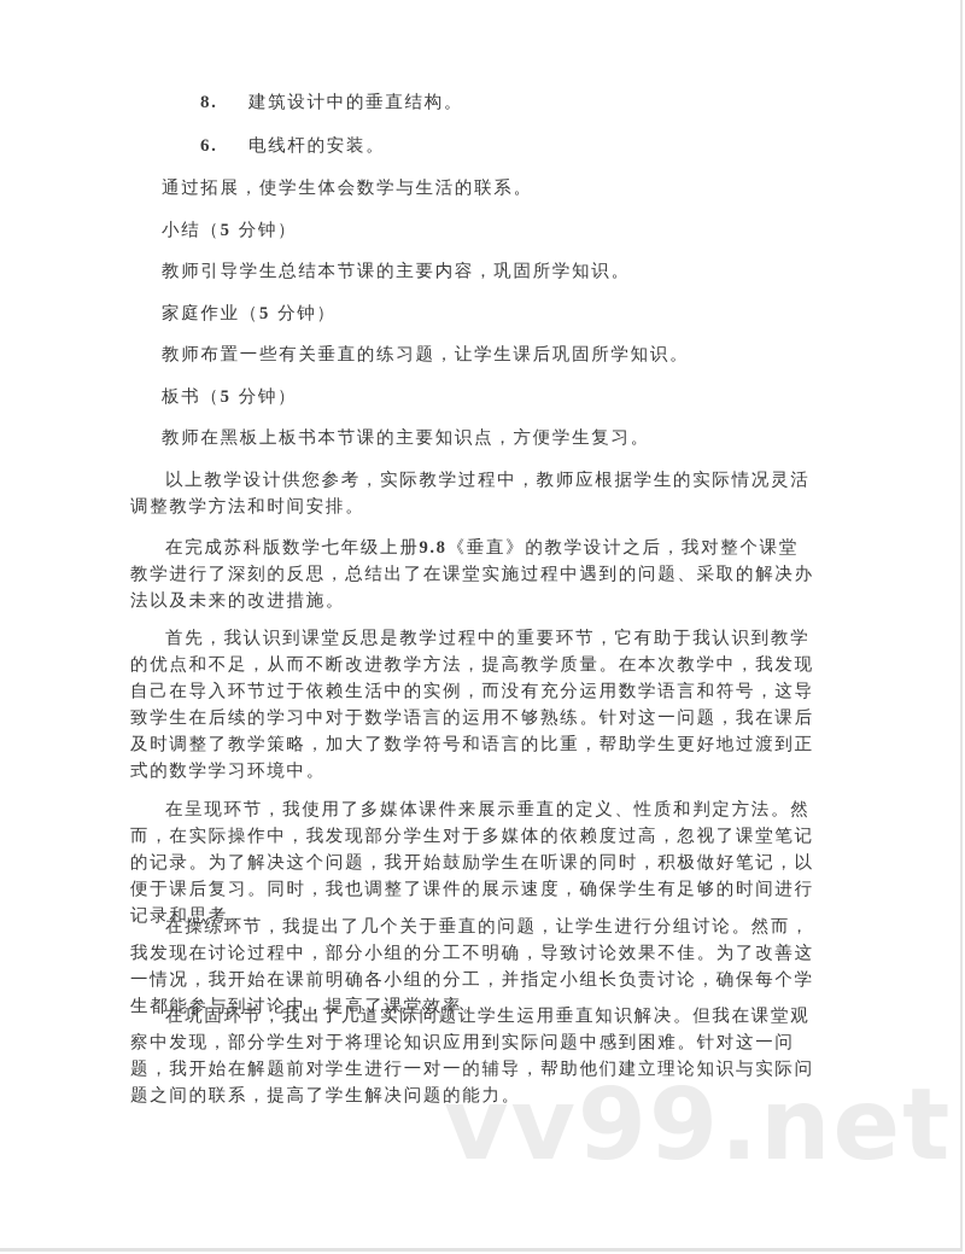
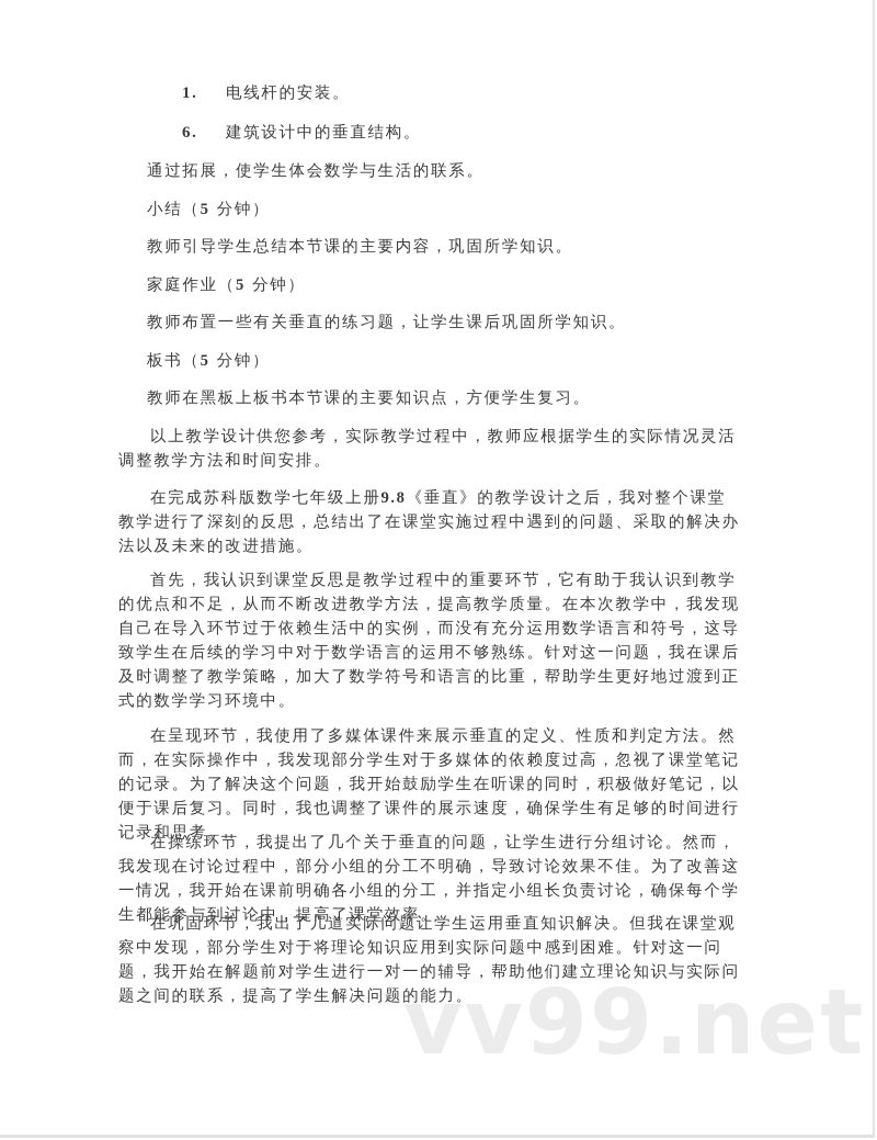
- 8.
+ 1.
- 建筑设计中的垂直结构。
+ 电线杆的安装。
  6.
- 电线杆的安装。
+ 建筑设计中的垂直结构。
  通过拓展，使学生体会数学与生活的联系。
  小结（5 分钟）
  教师引导学生总结本节课的主要内容，巩固所学知识。
  家庭作业（5 分钟）
  教师布置一些有关垂直的练习题，让学生课后巩固所学知识。
  板书（5 分钟）
  教师在黑板上板书本节课的主要知识点，方便学生复习。
  以上教学设计供您参考，实际教学过程中，教师应根据学生的实际情况灵活调整教学方法和时间安排。
  在完成苏科版数学七年级上册9.8《垂直》的教学设计之后，我对整个课堂教学进行了深刻的反思，总结出了在课堂实施过程中遇到的问题、采取的解决办法以及未来的改进措施。
  首先，我认识到课堂反思是教学过程中的重要环节，它有助于我认识到教学的优点和不足，从而不断改进教学方法，提高教学质量。在本次教学中，我发现自己在导入环节过于依赖生活中的实例，而没有充分运用数学语言和符号，这导致学生在后续的学习中对于数学语言的运用不够熟练。针对这一问题，我在课后及时调整了教学策略，加大了数学符号和语言的比重，帮助学生更好地过渡到正式的数学学习环境中。
  在呈现环节，我使用了多媒体课件来展示垂直的定义、性质和判定方法。然而，在实际操作中，我发现部分学生对于多媒体的依赖度过高，忽视了课堂笔记的记录。为了解决这个问题，我开始鼓励学生在听课的同时，积极做好笔记，以便于课后复习。同时，我也调整了课件的展示速度，确保学生有足够的时间进行记录和思考。
  在操练环节，我提出了几个关于垂直的问题，让学生进行分组讨论。然而，我发现在讨论过程中，部分小组的分工不明确，导致讨论效果不佳。为了改善这一情况，我开始在课前明确各小组的分工，并指定小组长负责讨论，确保每个学生都能参与到讨论中，提高了课堂效率。
  在巩固环节，我出了几道实际问题让学生运用垂直知识解决。但我在课堂观察中发现，部分学生对于将理论知识应用到实际问题中感到困难。针对这一问题，我开始在解题前对学生进行一对一的辅导，帮助他们建立理论知识与实际问题之间的联系，提高了学生解决问题的能力。
  vv99.net
